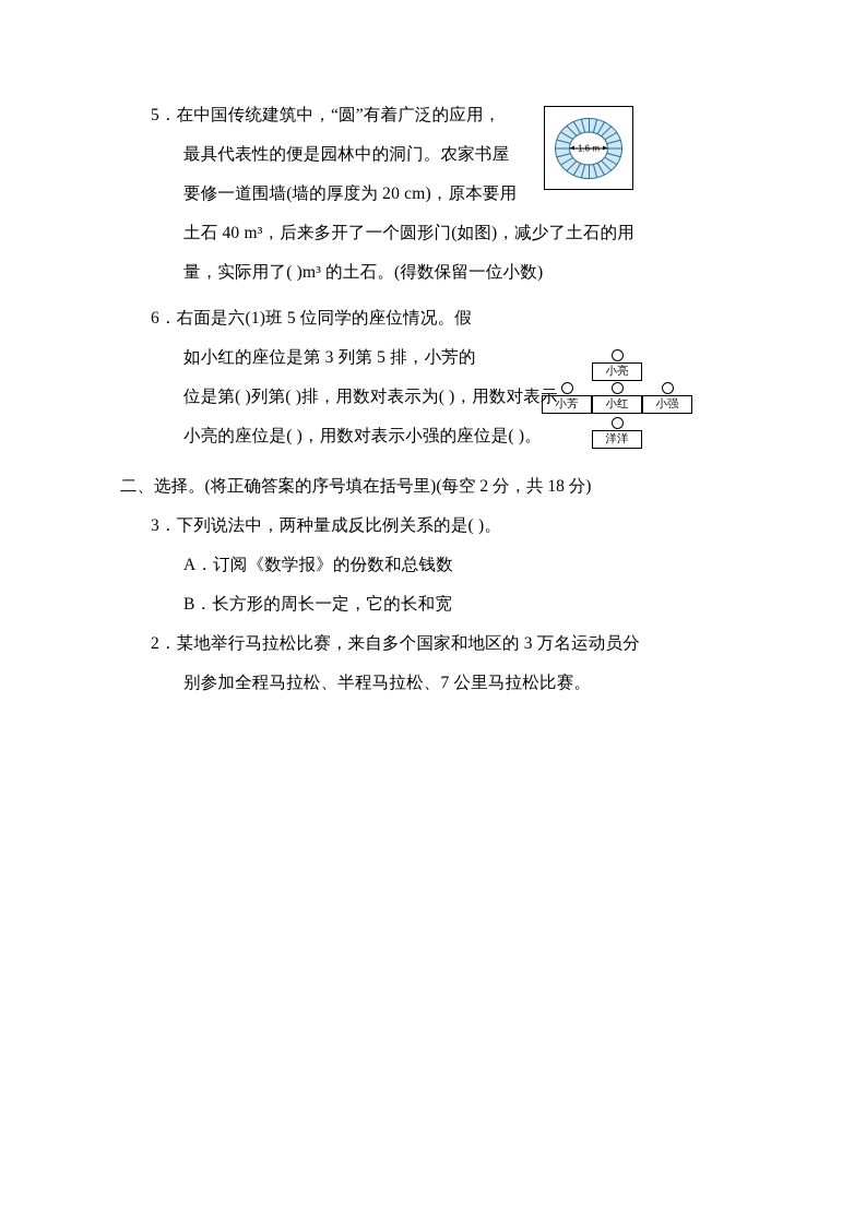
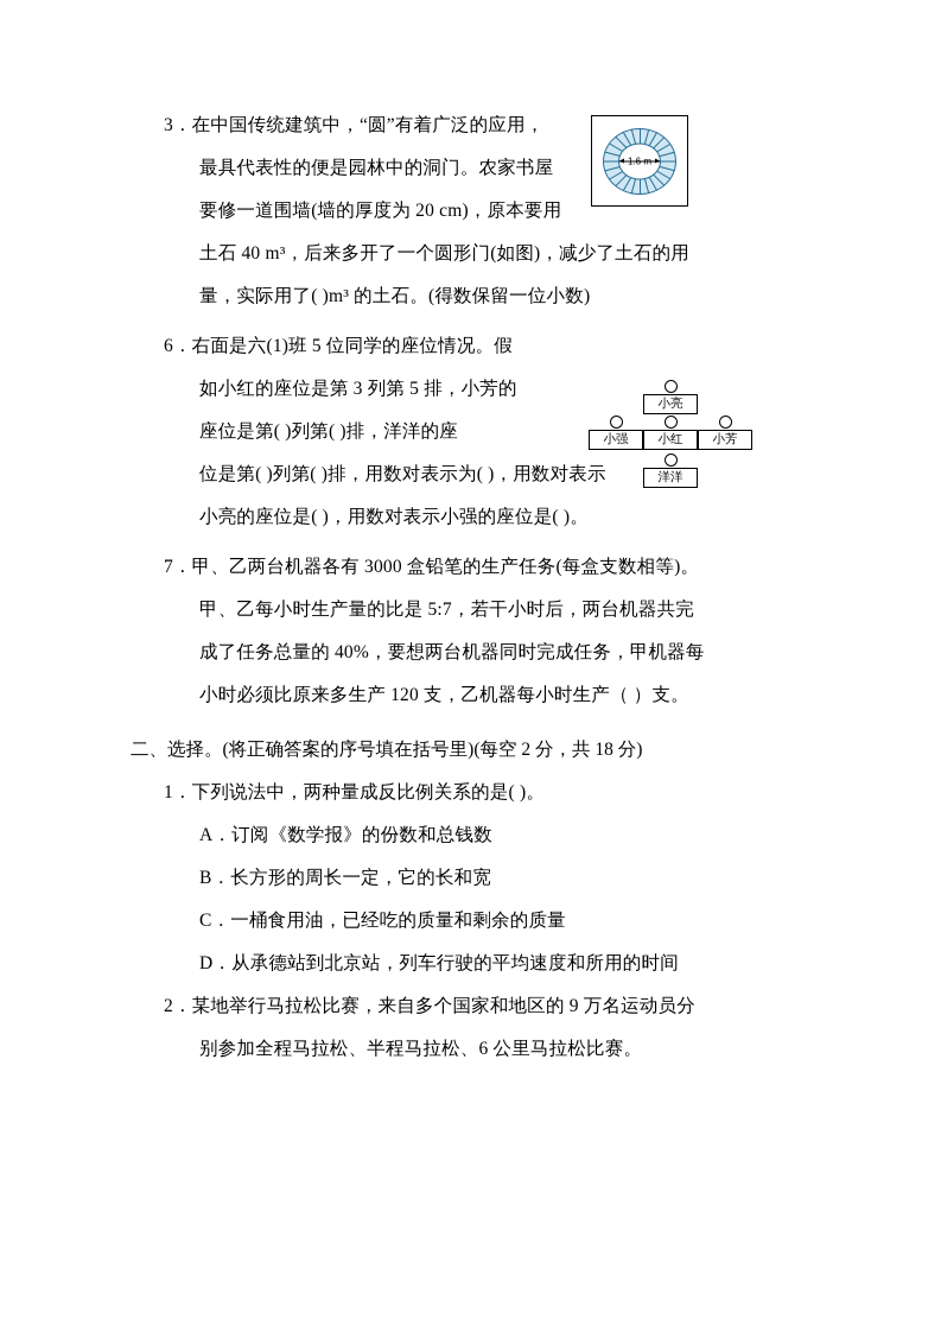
  1.6 m
  小亮
- 小芳
+ 小强
  小红
- 小强
+ 小芳
  洋洋
- 5．在中国传统建筑中，“圆”有着广泛的应用，
+ 3．在中国传统建筑中，“圆”有着广泛的应用，
  最具代表性的便是园林中的洞门。农家书屋
  要修一道围墙(墙的厚度为 20 cm)，原本要用
  土石 40 m³，后来多开了一个圆形门(如图)，减少了土石的用
  量，实际用了( )m³ 的土石。(得数保留一位小数)
  6．右面是六(1)班 5 位同学的座位情况。假
  如小红的座位是第 3 列第 5 排，小芳的
+ 座位是第( )列第( )排，洋洋的座
  位是第( )列第( )排，用数对表示为( )，用数对表示
  小亮的座位是( )，用数对表示小强的座位是( )。
+ 7．甲、乙两台机器各有 3000 盒铅笔的生产任务(每盒支数相等)。
+ 甲、乙每小时生产量的比是 5:7，若干小时后，两台机器共完
+ 成了任务总量的 40%，要想两台机器同时完成任务，甲机器每
+ 小时必须比原来多生产 120 支，乙机器每小时生产（ ）支。
  二、选择。(将正确答案的序号填在括号里)(每空 2 分，共 18 分)
- 3．下列说法中，两种量成反比例关系的是( )。
+ 1．下列说法中，两种量成反比例关系的是( )。
  A．订阅《数学报》的份数和总钱数
  B．长方形的周长一定，它的长和宽
+ C．一桶食用油，已经吃的质量和剩余的质量
+ D．从承德站到北京站，列车行驶的平均速度和所用的时间
- 2．某地举行马拉松比赛，来自多个国家和地区的 3 万名运动员分
+ 2．某地举行马拉松比赛，来自多个国家和地区的 9 万名运动员分
- 别参加全程马拉松、半程马拉松、7 公里马拉松比赛。
+ 别参加全程马拉松、半程马拉松、6 公里马拉松比赛。
